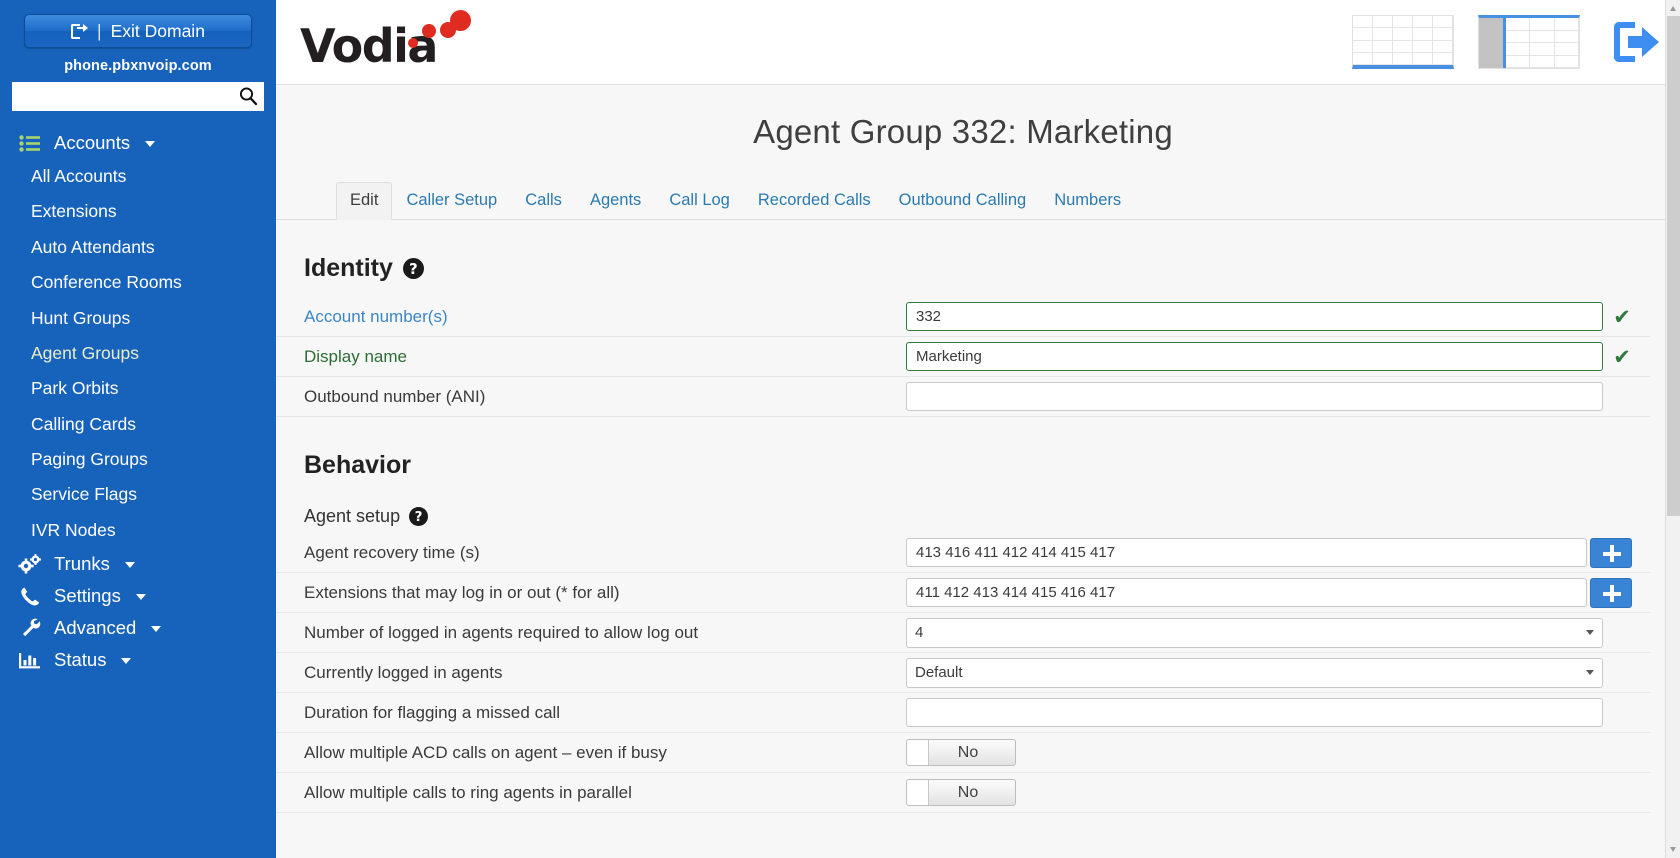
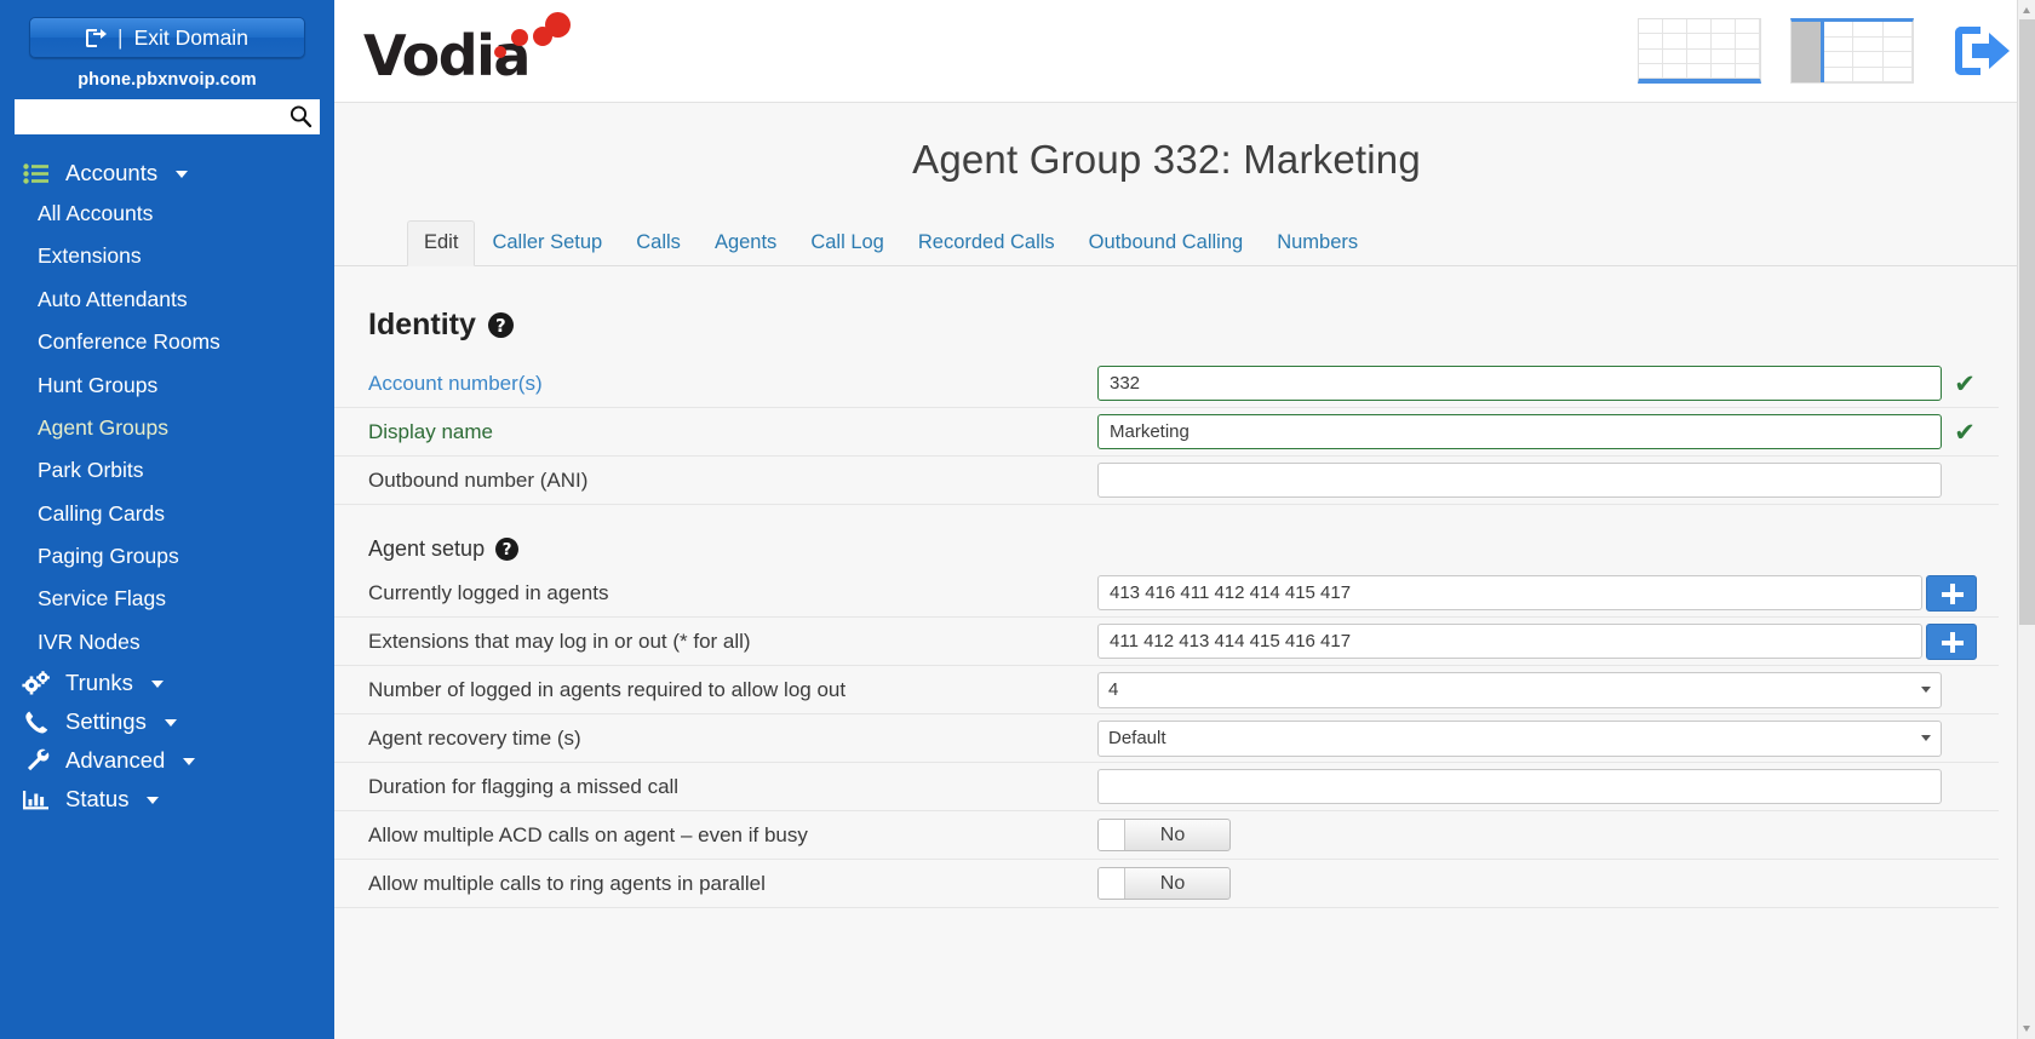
  |
  Exit Domain
  phone.pbxnvoip.com
  Accounts
  All Accounts
  Extensions
  Auto Attendants
  Conference Rooms
  Hunt Groups
  Agent Groups
  Park Orbits
  Calling Cards
  Paging Groups
  Service Flags
  IVR Nodes
  Trunks
  Settings
  Advanced
  Status
  Vodia
  Agent Group 332: Marketing
  Edit
  Caller Setup
  Calls
  Agents
  Call Log
  Recorded Calls
  Outbound Calling
  Numbers
  Identity
  ?
  Account number(s)
  332
  ✔
  Display name
  Marketing
  ✔
  Outbound number (ANI)
- Behavior
  Agent setup
  ?
- Agent recovery time (s)
+ Currently logged in agents
  413 416 411 412 414 415 417
  Extensions that may log in or out (* for all)
  411 412 413 414 415 416 417
  Number of logged in agents required to allow log out
  4
- Currently logged in agents
+ Agent recovery time (s)
  Default
  Duration for flagging a missed call
  Allow multiple ACD calls on agent – even if busy
  No
  Allow multiple calls to ring agents in parallel
  No
